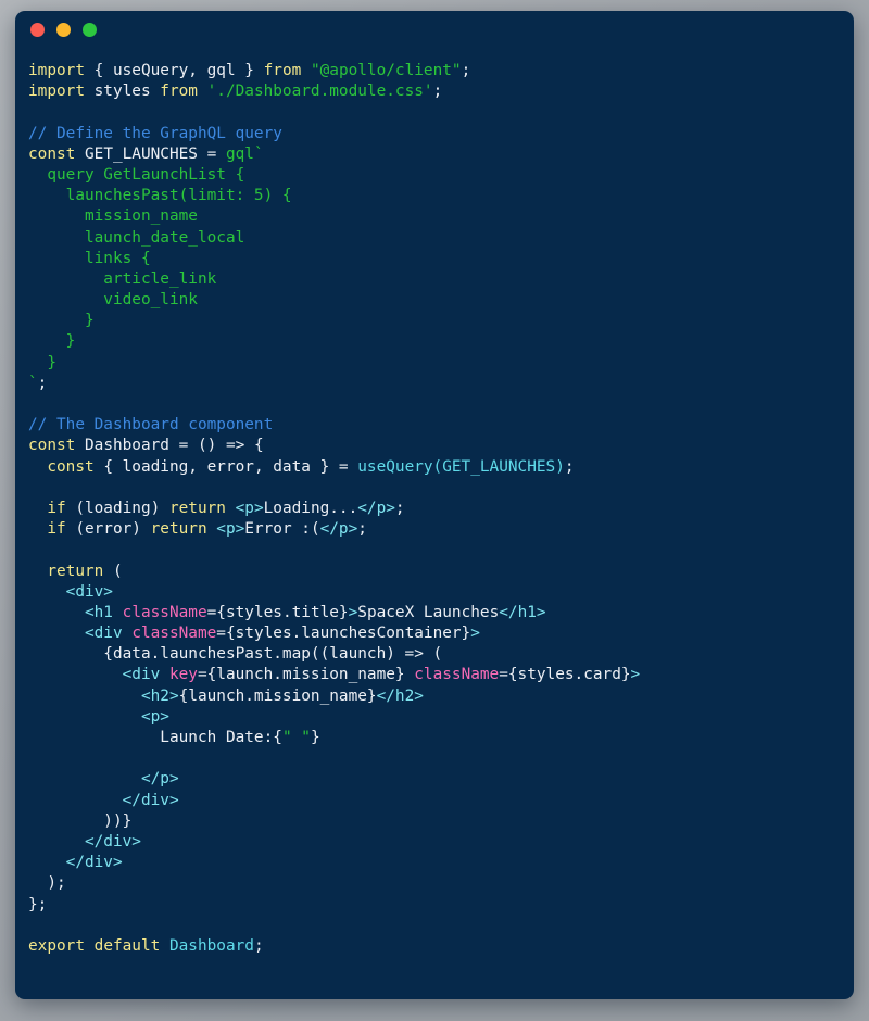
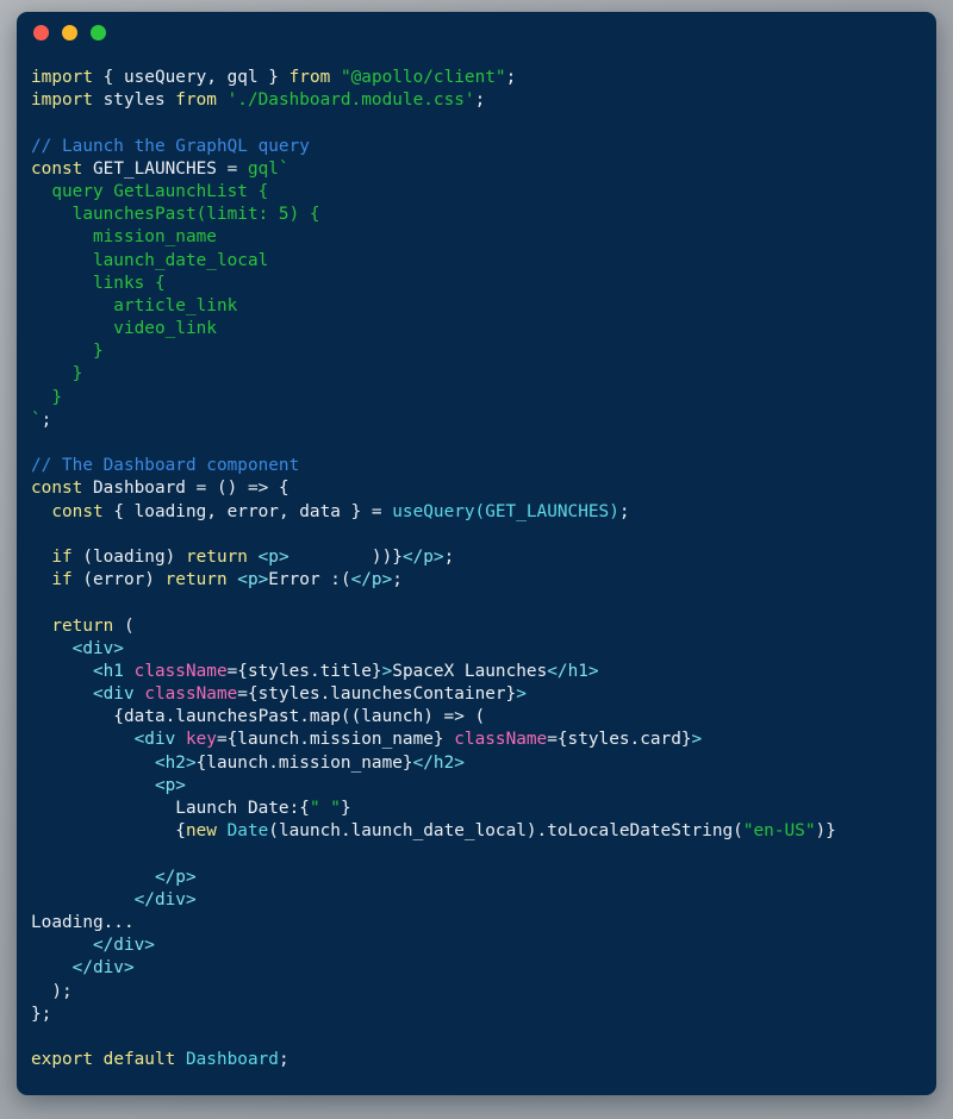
  import { useQuery, gql } from "@apollo/client";
  import styles from './Dashboard.module.css';
- // Define the GraphQL query
+ // Launch the GraphQL query
  const GET_LAUNCHES = gql`
  query GetLaunchList {
  launchesPast(limit: 5) {
  mission_name
  launch_date_local
  links {
  article_link
  video_link
  }
  }
  }
  `;
  // The Dashboard component
  const Dashboard = () => {
  const { loading, error, data } = useQuery(GET_LAUNCHES);
- if (loading) return <p>Loading...</p>;
+ if (loading) return <p> ))}</p>;
  if (error) return <p>Error :(</p>;
  return (
  <div>
  <h1 className={styles.title}>SpaceX Launches</h1>
  <div className={styles.launchesContainer}>
  {data.launchesPast.map((launch) => (
  <div key={launch.mission_name} className={styles.card}>
  <h2>{launch.mission_name}</h2>
  <p>
  Launch Date:{" "}
+ {new Date(launch.launch_date_local).toLocaleDateString("en-US")}
  </p>
  </div>
- ))}
+ Loading...
  </div>
  </div>
  );
  };
  export default Dashboard;
